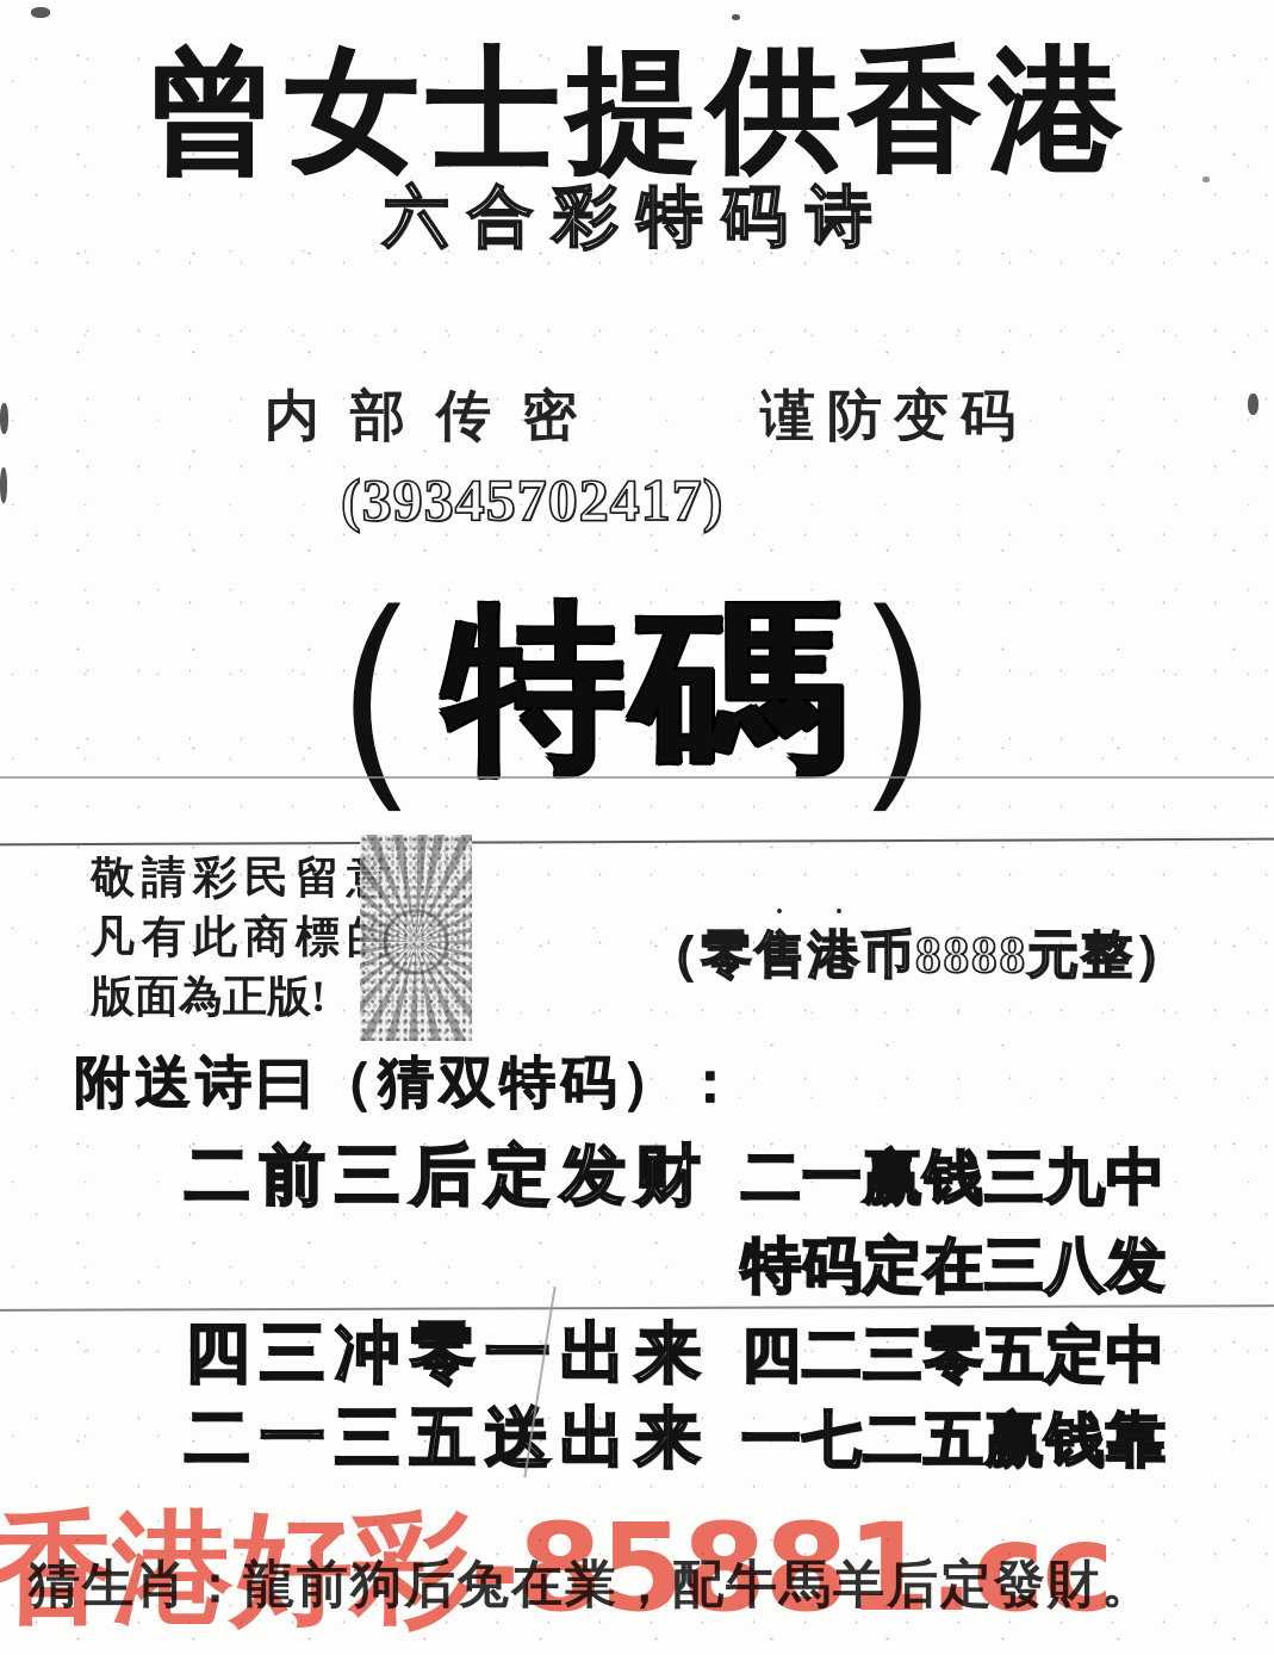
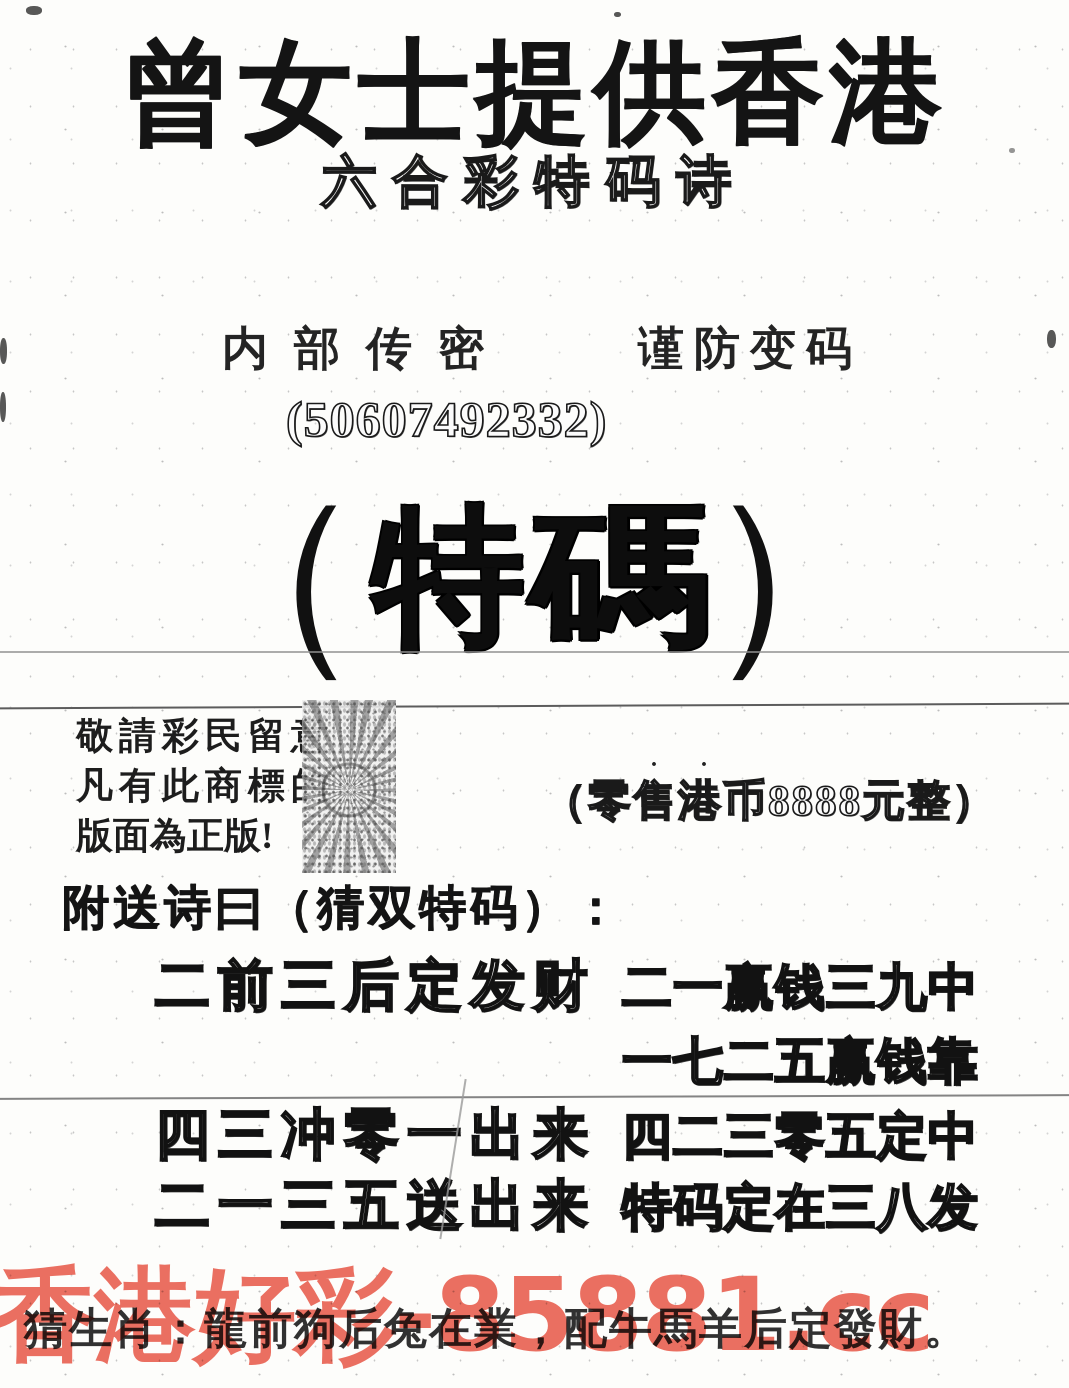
  曾女士提供香港
  六合彩特码诗
  内部传密
  谨防变码
- (39345702417)
+ (50607492332)
  （
  特
  碼
  ）
  敬請彩民留意
  凡有此商標的
  版面為正版!
  · ·
  （零售港币8888元整）
  附送诗曰（猜双特码）：
  二前三后定发财
  四三冲零一出来
  二一三五送出来
  二一赢钱三九中
- 特码定在三八发
+ 一七二五赢钱靠
  四二三零五定中
- 一七二五赢钱靠
+ 特码定在三八发
  猜生肖：龍前狗后兔在業，配牛馬羊后定發財。
  香港好彩-85881.cc
